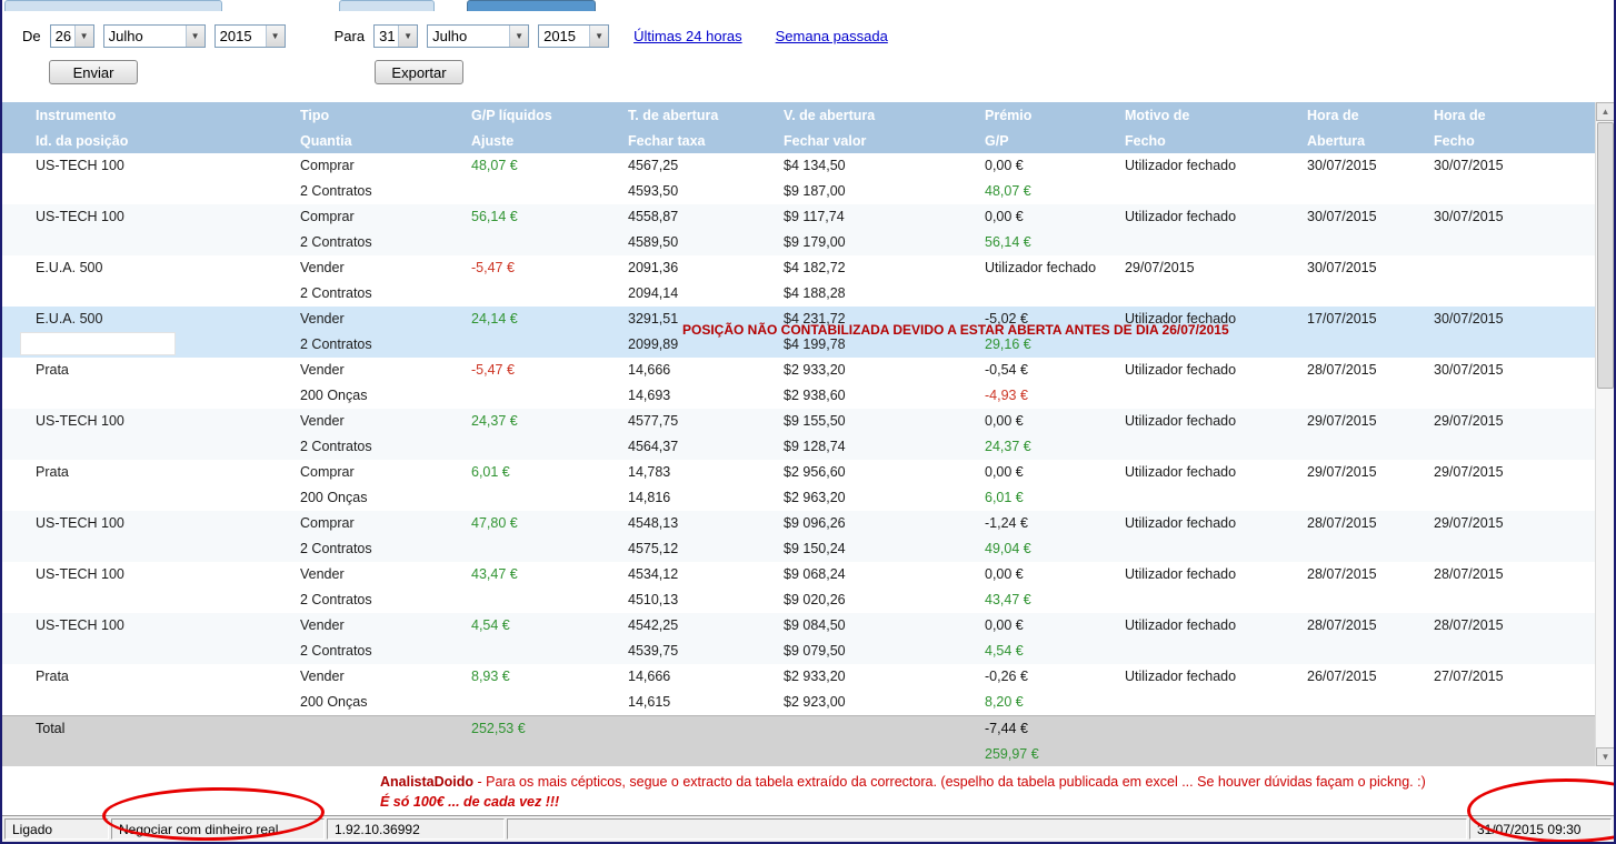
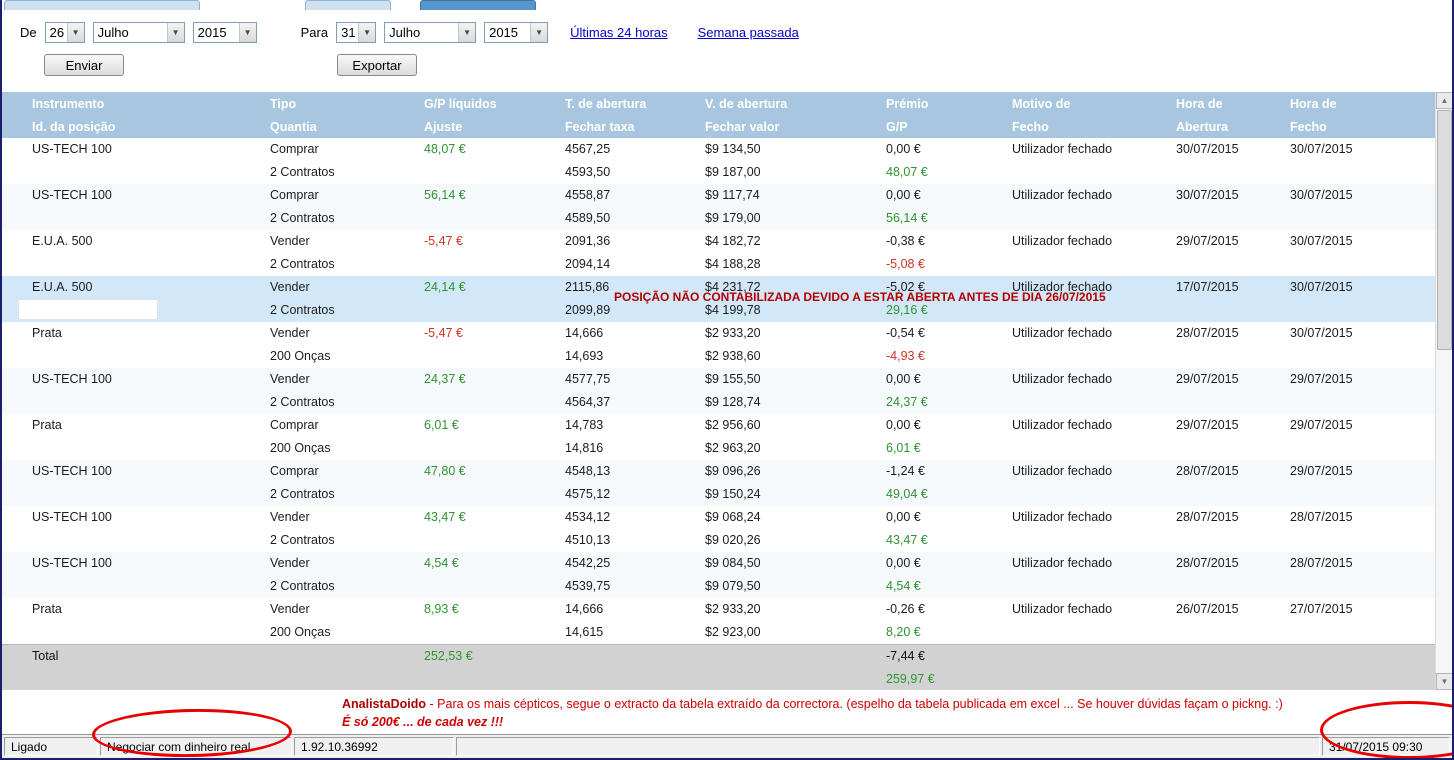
  De
  26
  ▼
  Julho
  ▼
  2015
  ▼
  Para
  31
  ▼
  Julho
  ▼
  2015
  ▼
  Últimas 24 horas
  Semana passada
  Enviar
  Exportar
  Instrumento
  Id. da posição
  Tipo
  Quantia
  G/P líquidos
  Ajuste
  T. de abertura
  Fechar taxa
  V. de abertura
  Fechar valor
  Prémio
  G/P
  Motivo de
  Fecho
  Hora de
  Abertura
  Hora de
  Fecho
  US-TECH 100
  Comprar
  2 Contratos
  48,07 €
  4567,25
  4593,50
- $4 134,50
+ $9 134,50
  $9 187,00
  0,00 €
  48,07 €
  Utilizador fechado
  30/07/2015
  30/07/2015
  US-TECH 100
  Comprar
  2 Contratos
  56,14 €
  4558,87
  4589,50
  $9 117,74
  $9 179,00
  0,00 €
  56,14 €
  Utilizador fechado
  30/07/2015
  30/07/2015
  E.U.A. 500
  Vender
  2 Contratos
  -5,47 €
  2091,36
  2094,14
  $4 182,72
  $4 188,28
+ -0,38 €
+ -5,08 €
  Utilizador fechado
  29/07/2015
  30/07/2015
  E.U.A. 500
  Vender
  2 Contratos
  24,14 €
- 3291,51
+ 2115,86
  2099,89
  $4 231,72
  $4 199,78
  -5,02 €
  29,16 €
  Utilizador fechado
  17/07/2015
  30/07/2015
  POSIÇÃO NÃO CONTABILIZADA DEVIDO A ESTAR ABERTA ANTES DE DIA 26/07/2015
  Prata
  Vender
  200 Onças
  -5,47 €
  14,666
  14,693
  $2 933,20
  $2 938,60
  -0,54 €
  -4,93 €
  Utilizador fechado
  28/07/2015
  30/07/2015
  US-TECH 100
  Vender
  2 Contratos
  24,37 €
  4577,75
  4564,37
  $9 155,50
  $9 128,74
  0,00 €
  24,37 €
  Utilizador fechado
  29/07/2015
  29/07/2015
  Prata
  Comprar
  200 Onças
  6,01 €
  14,783
  14,816
  $2 956,60
  $2 963,20
  0,00 €
  6,01 €
  Utilizador fechado
  29/07/2015
  29/07/2015
  US-TECH 100
  Comprar
  2 Contratos
  47,80 €
  4548,13
  4575,12
  $9 096,26
  $9 150,24
  -1,24 €
  49,04 €
  Utilizador fechado
  28/07/2015
  29/07/2015
  US-TECH 100
  Vender
  2 Contratos
  43,47 €
  4534,12
  4510,13
  $9 068,24
  $9 020,26
  0,00 €
  43,47 €
  Utilizador fechado
  28/07/2015
  28/07/2015
  US-TECH 100
  Vender
  2 Contratos
  4,54 €
  4542,25
  4539,75
  $9 084,50
  $9 079,50
  0,00 €
  4,54 €
  Utilizador fechado
  28/07/2015
  28/07/2015
  Prata
  Vender
  200 Onças
  8,93 €
  14,666
  14,615
  $2 933,20
  $2 923,00
  -0,26 €
  8,20 €
  Utilizador fechado
  26/07/2015
  27/07/2015
  Total
  252,53 €
  -7,44 €
  259,97 €
  AnalistaDoido - Para os mais cépticos, segue o extracto da tabela extraído da correctora. (espelho da tabela publicada em excel ... Se houver dúvidas façam o pickng. :)
- É só 100€ ... de cada vez !!!
+ É só 200€ ... de cada vez !!!
  ▲
  ▼
  Ligado
  Negociar com dinheiro real
  1.92.10.36992
  31/07/2015 09:30
